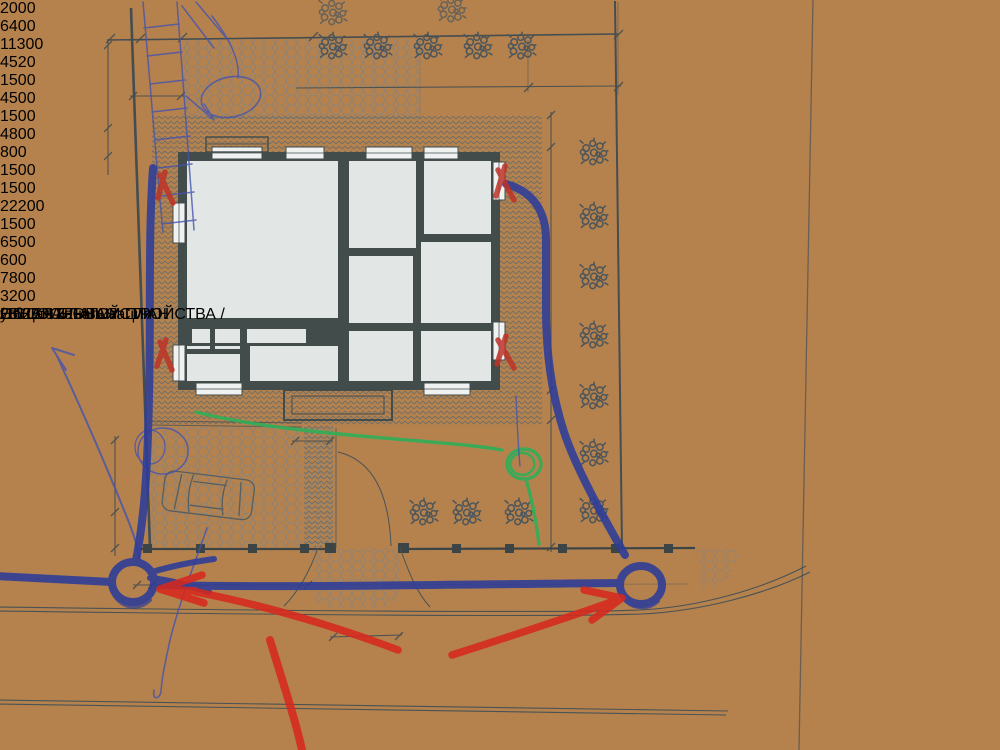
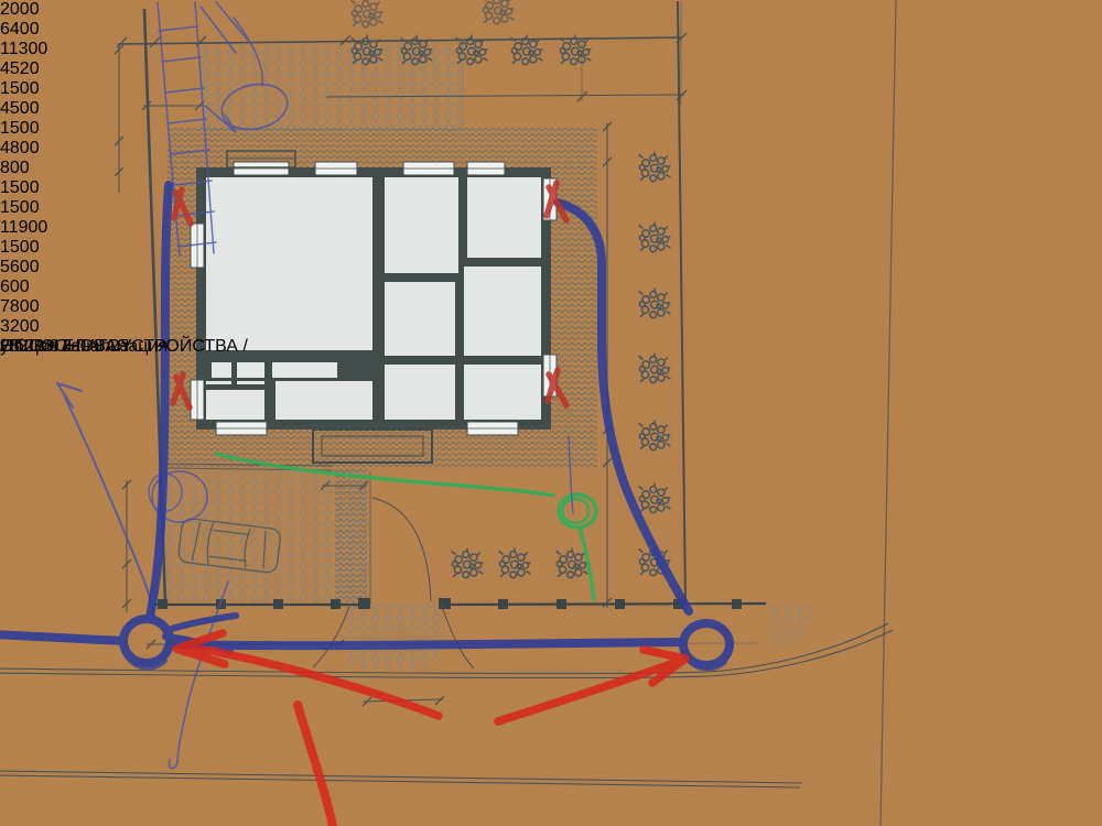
  2000
  6400
  11300
  4520
  1500
  4500
  1500
  4800
  800
  1500
  1500
- 22200
+ 11900
  1500
- 6500
+ 5600
  600
  7800
  3200
- ГЕНЕРАЛЬНЫЙ ПЛАН
  / ПЛАН БЛАГОУСТРОЙСТВА /
  ул. СОСНОВАЯ
  Н ?
  Общая канализация
  28 23:07
